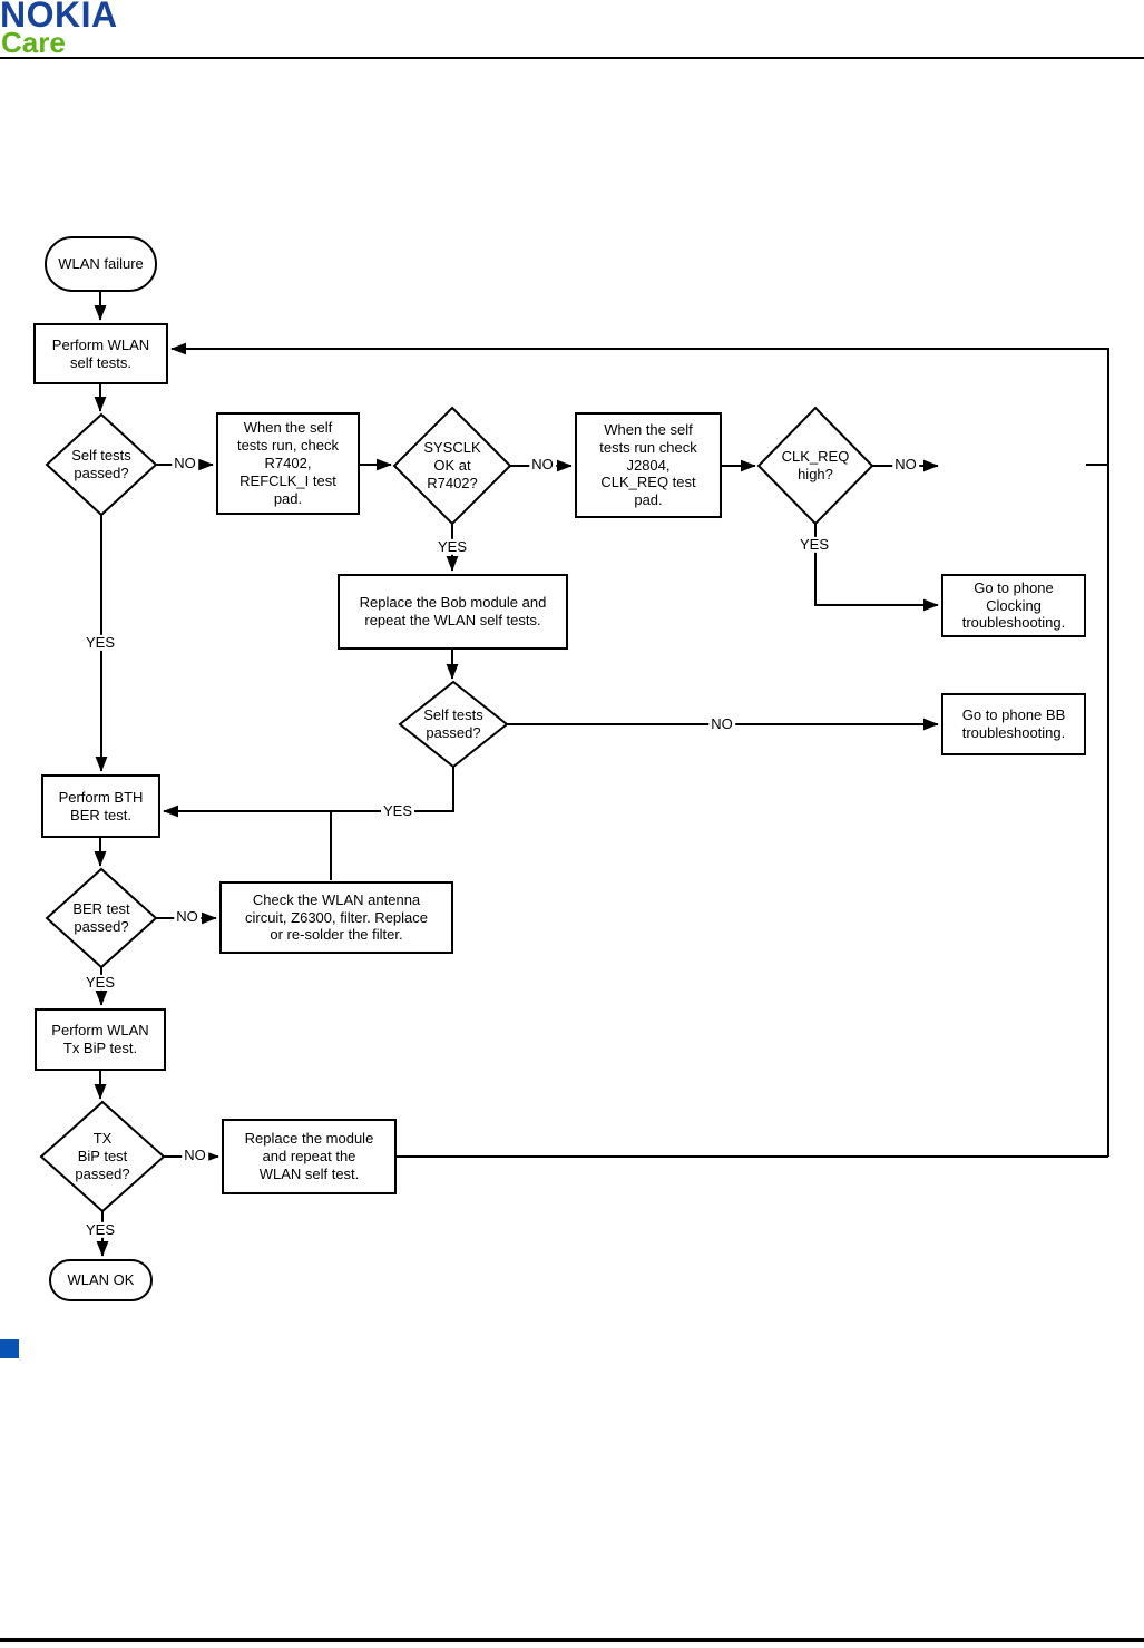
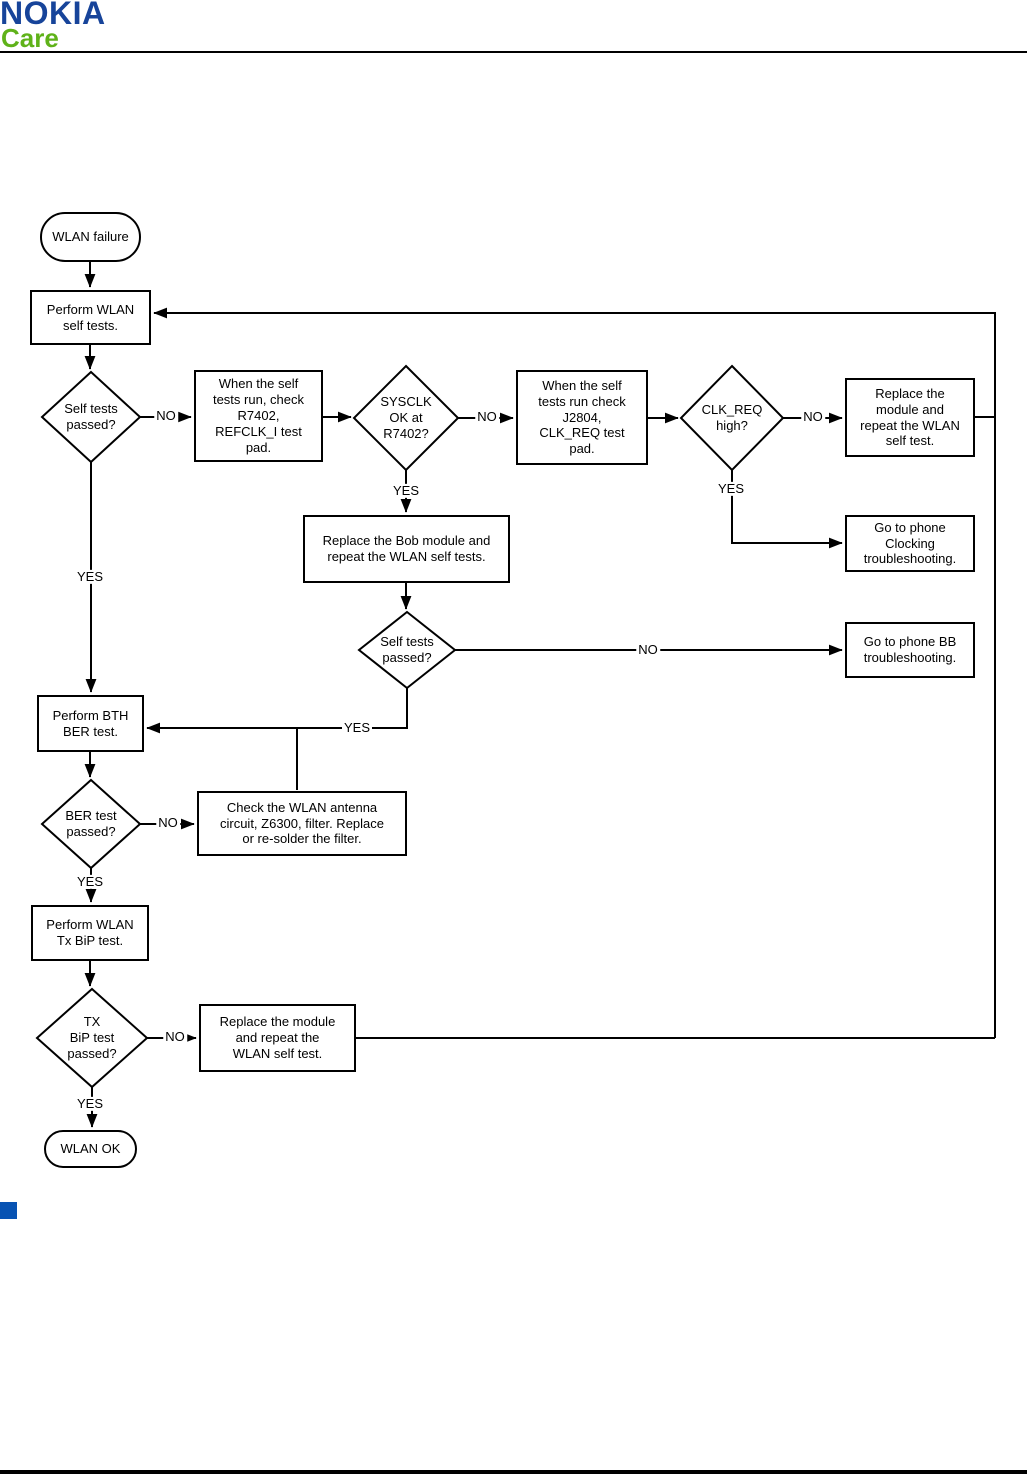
  NOKIA
  Care
  WLAN failure
  Perform WLAN
  self tests.
  When the self
  tests run, check
  R7402,
  REFCLK_I test
  pad.
  When the self
  tests run check
  J2804,
  CLK_REQ test
  pad.
+ Replace the
+ module and
+ repeat the WLAN
+ self test.
  Go to phone
  Clocking
  troubleshooting.
  Replace the Bob module and
  repeat the WLAN self tests.
  Go to phone BB
  troubleshooting.
  Perform BTH
  BER test.
  Check the WLAN antenna
  circuit, Z6300, filter. Replace
  or re-solder the filter.
  Perform WLAN
  Tx BiP test.
  Replace the module
  and repeat the
  WLAN self test.
  WLAN OK
  Self tests
  passed?
  SYSCLK
  OK at
  R7402?
  CLK_REQ
  high?
  Self tests
  passed?
  BER test
  passed?
  TX
  BiP test
  passed?
  NO
  NO
  NO
  NO
  NO
  NO
  YES
  YES
  YES
  YES
  YES
  YES
